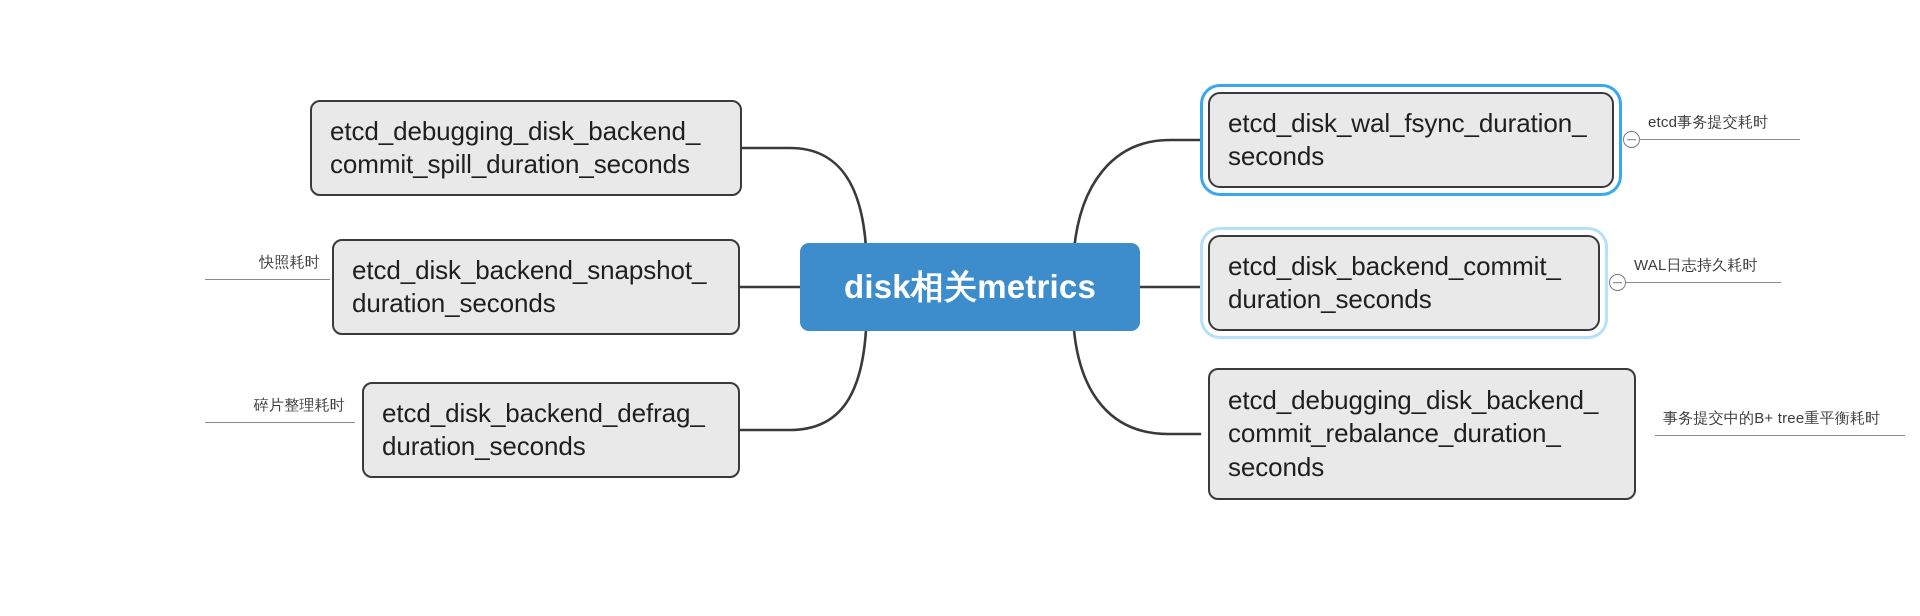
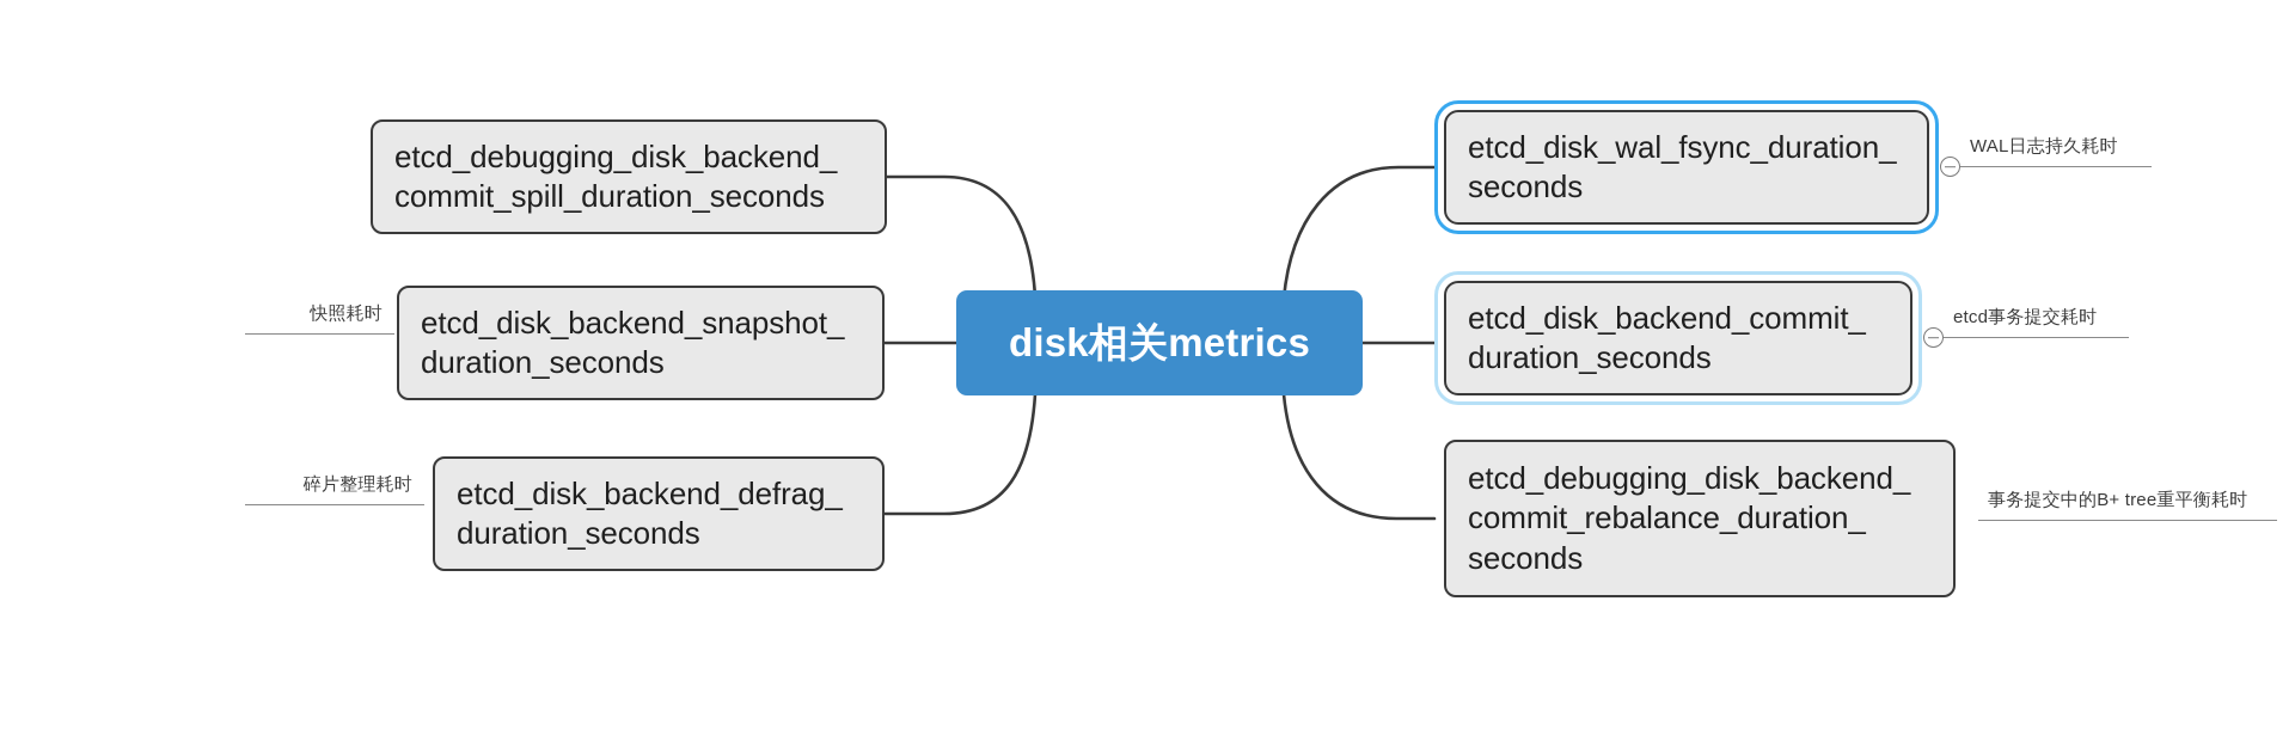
  disk相关metrics
  etcd_debugging_disk_backend_
  commit_spill_duration_seconds
  快照耗时
  etcd_disk_backend_snapshot_
  duration_seconds
  碎片整理耗时
  etcd_disk_backend_defrag_
  duration_seconds
  etcd_disk_wal_fsync_duration_
  seconds
- etcd事务提交耗时
+ WAL日志持久耗时
  etcd_disk_backend_commit_
  duration_seconds
- WAL日志持久耗时
+ etcd事务提交耗时
  etcd_debugging_disk_backend_
  commit_rebalance_duration_
  seconds
  事务提交中的B+ tree重平衡耗时
